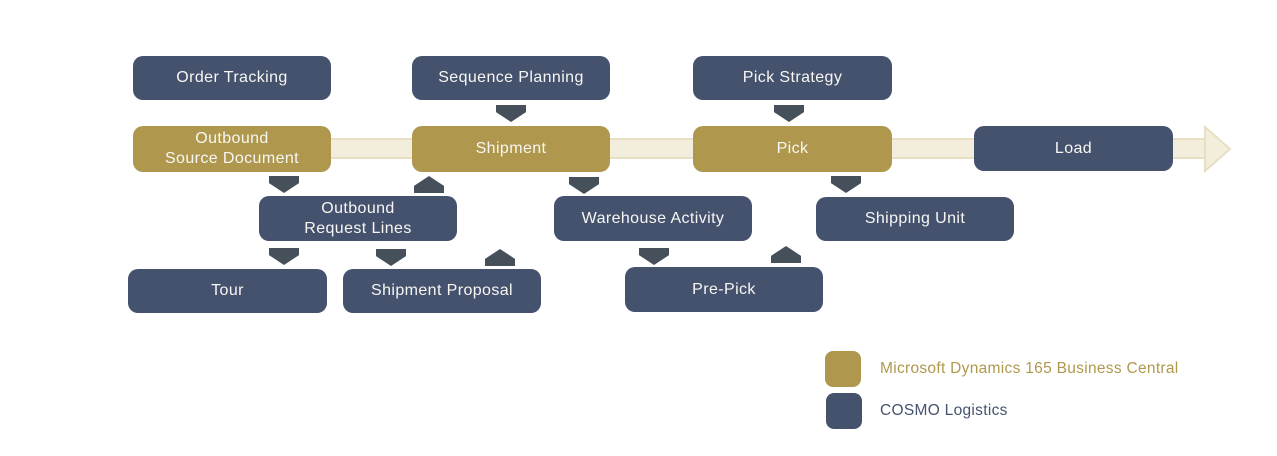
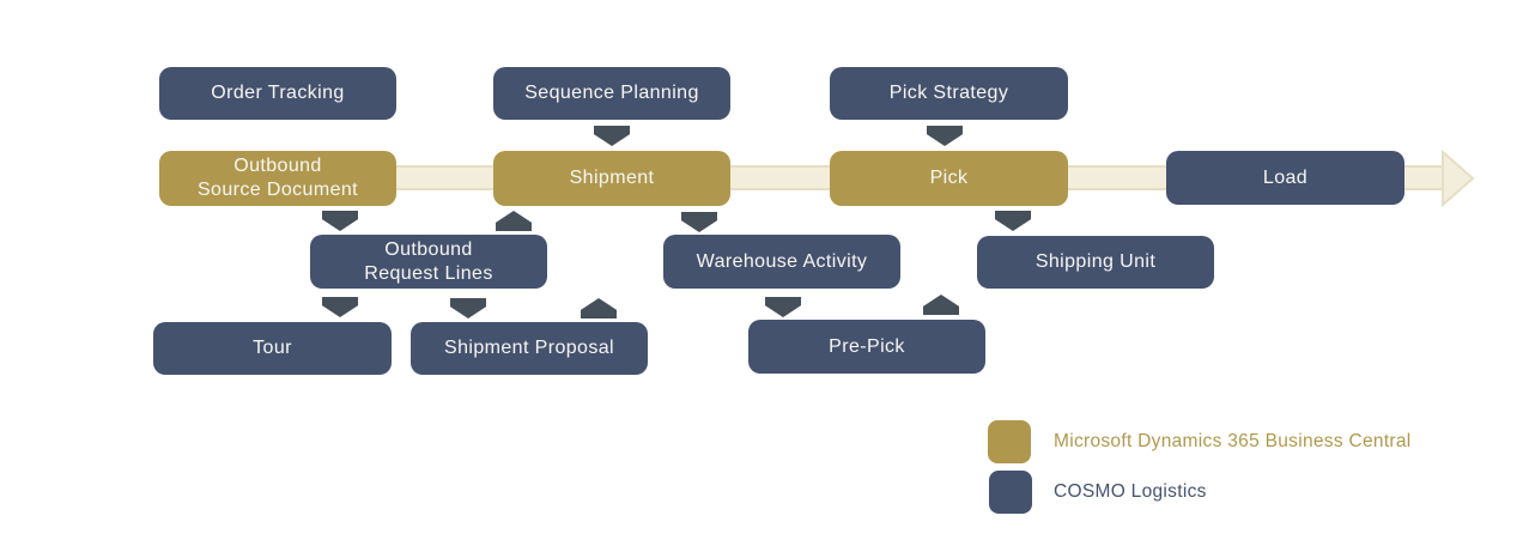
  Order Tracking
  Sequence Planning
  Pick Strategy
  Outbound
  Source Document
  Shipment
  Pick
  Load
  Outbound
  Request Lines
  Warehouse Activity
  Shipping Unit
  Tour
  Shipment Proposal
  Pre-Pick
- Microsoft Dynamics 165 Business Central
+ Microsoft Dynamics 365 Business Central
  COSMO Logistics
